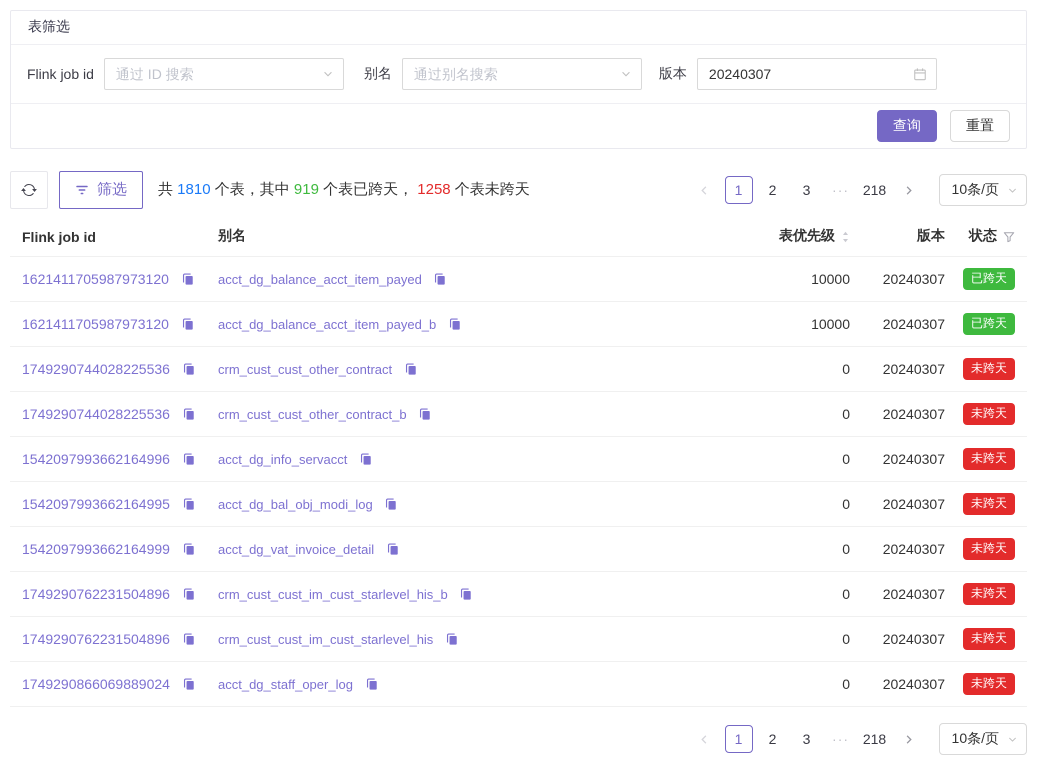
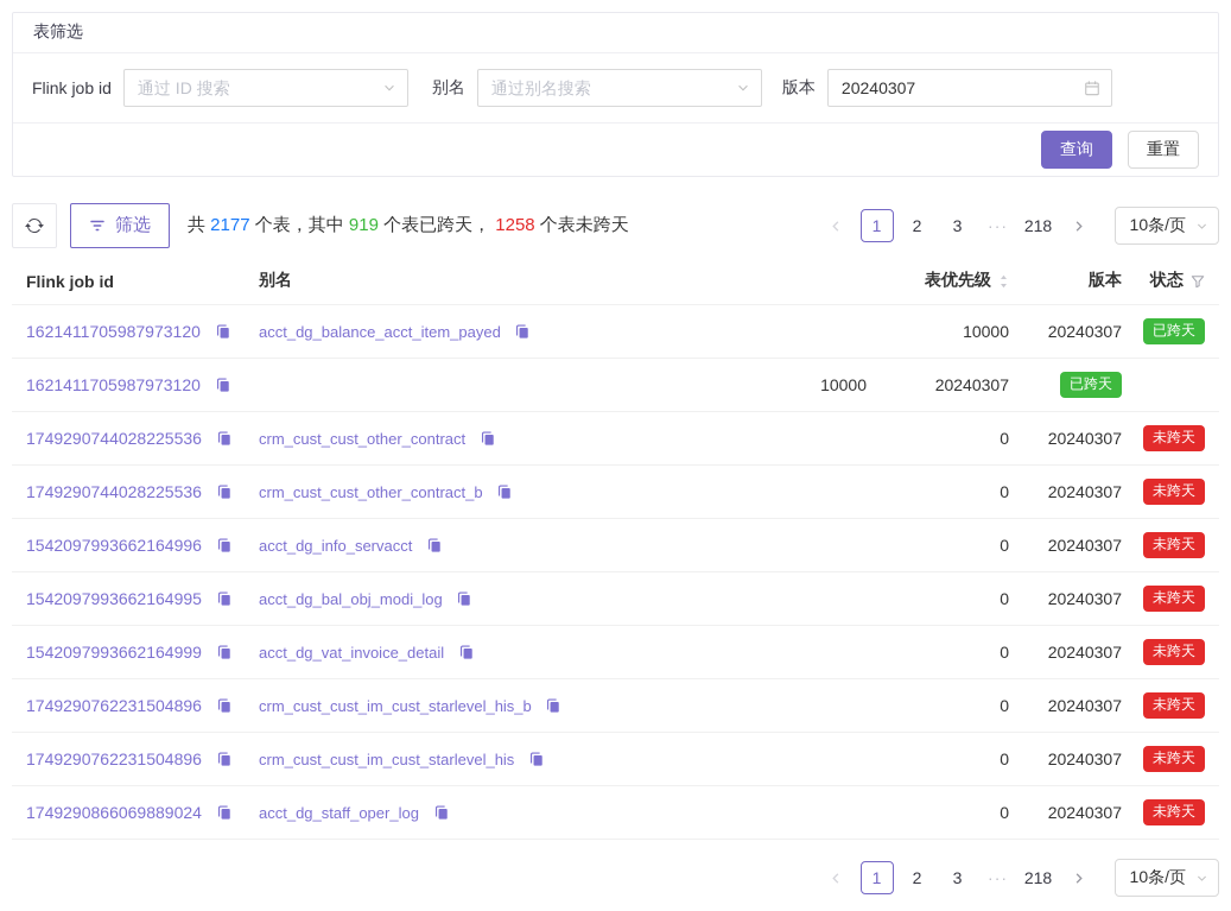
  表筛选
  Flink job id
  通过 ID 搜索
  别名
  通过别名搜索
  版本
  20240307
  查询
  重置
  筛选
- 共 1810 个表，其中 919 个表已跨天， 1258 个表未跨天
+ 共 2177 个表，其中 919 个表已跨天， 1258 个表未跨天
  1
  2
  3
  ···
  218
  10条/页
  Flink job id
  别名
  表优先级
  版本
  状态
  1621411705987973120
  acct_dg_balance_acct_item_payed
  10000
  20240307
  已跨天
  1621411705987973120
- acct_dg_balance_acct_item_payed_b
  10000
  20240307
  已跨天
  1749290744028225536
  crm_cust_cust_other_contract
  0
  20240307
  未跨天
  1749290744028225536
  crm_cust_cust_other_contract_b
  0
  20240307
  未跨天
  1542097993662164996
  acct_dg_info_servacct
  0
  20240307
  未跨天
  1542097993662164995
  acct_dg_bal_obj_modi_log
  0
  20240307
  未跨天
  1542097993662164999
  acct_dg_vat_invoice_detail
  0
  20240307
  未跨天
  1749290762231504896
  crm_cust_cust_im_cust_starlevel_his_b
  0
  20240307
  未跨天
  1749290762231504896
  crm_cust_cust_im_cust_starlevel_his
  0
  20240307
  未跨天
  1749290866069889024
  acct_dg_staff_oper_log
  0
  20240307
  未跨天
  1
  2
  3
  ···
  218
  10条/页
